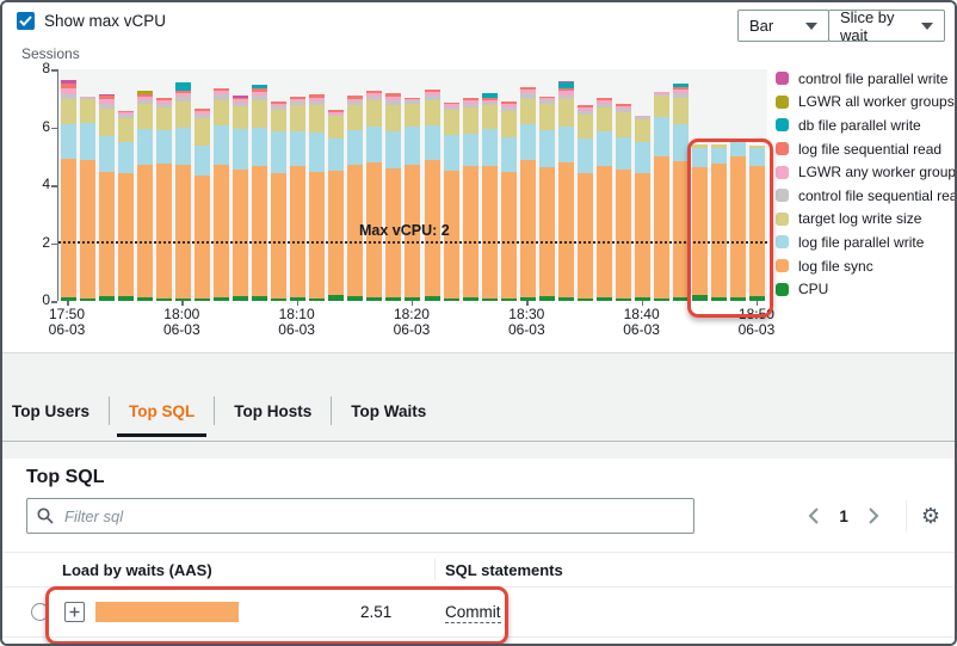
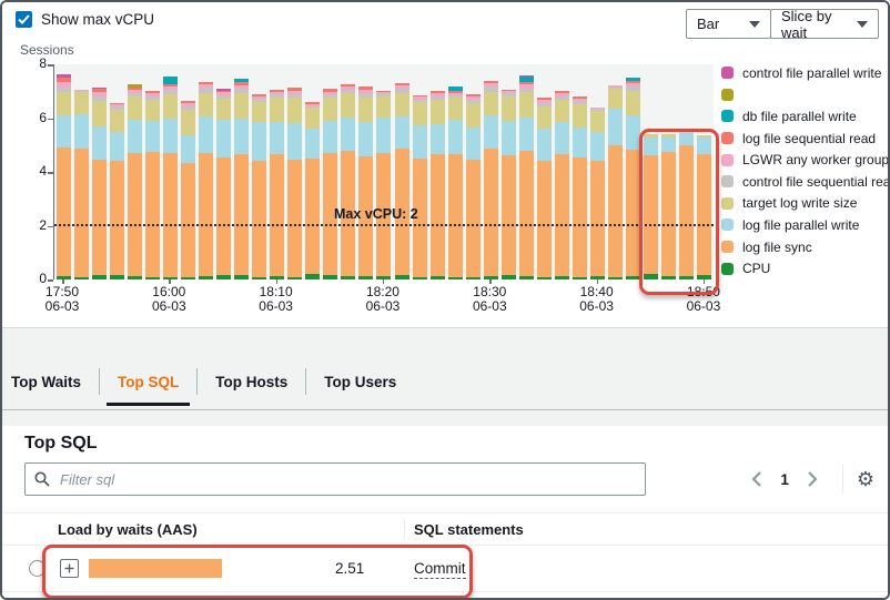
  Show max vCPU
  Bar
  Slice by wait
  Sessions
  Max vCPU: 2
  0
  2
  4
  6
  8
  17:50
  06-03
- 18:00
+ 16:00
  06-03
  18:10
  06-03
  18:20
  06-03
  18:30
  06-03
  18:40
  06-03
  18:50
  06-03
  control file parallel write
- LGWR all worker groups
  db file parallel write
  log file sequential read
  LGWR any worker group
  control file sequential rea
  target log write size
  log file parallel write
  log file sync
  CPU
- Top Users
+ Top Waits
  Top SQL
  Top Hosts
- Top Waits
+ Top Users
  Top SQL
  Filter sql
  1
  ⚙
  Load by waits (AAS)
  SQL statements
  2.51
  Commit
